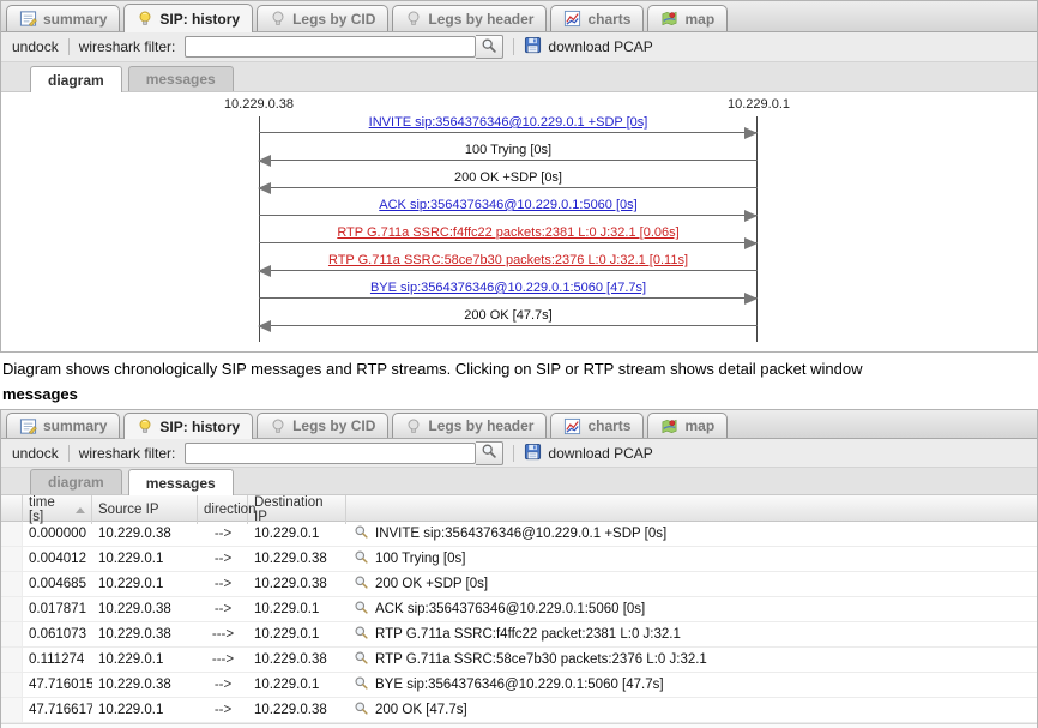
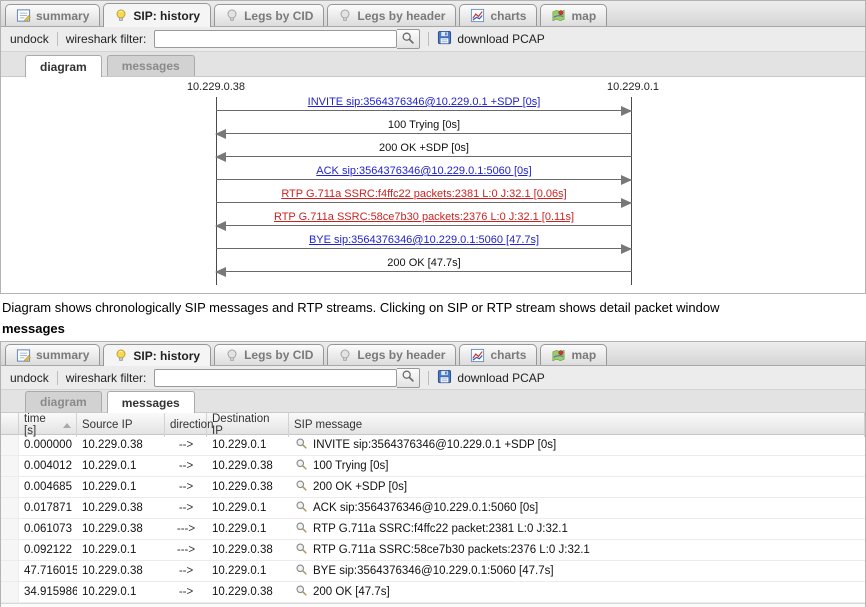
  summary
  SIP: history
  Legs by CID
  Legs by header
  charts
  map
  undock
  wireshark filter:
  download PCAP
  diagram
  messages
  10.229.0.38
  10.229.0.1
  INVITE sip:3564376346@10.229.0.1 +SDP [0s]
  100 Trying [0s]
  200 OK +SDP [0s]
  ACK sip:3564376346@10.229.0.1:5060 [0s]
  RTP G.711a SSRC:f4ffc22 packets:2381 L:0 J:32.1 [0.06s]
  RTP G.711a SSRC:58ce7b30 packets:2376 L:0 J:32.1 [0.11s]
  BYE sip:3564376346@10.229.0.1:5060 [47.7s]
  200 OK [47.7s]
  Diagram shows chronologically SIP messages and RTP streams. Clicking on SIP or RTP stream shows detail packet window
  messages
  summary
  SIP: history
  Legs by CID
  Legs by header
  charts
  map
  undock
  wireshark filter:
  download PCAP
  diagram
  messages
  time [s]
  Source IP
  directio
  Destination IP
+ SIP message
  0.000000
  10.229.0.38
  -->
  10.229.0.1
  INVITE sip:3564376346@10.229.0.1 +SDP [0s]
  0.004012
  10.229.0.1
  -->
  10.229.0.38
  100 Trying [0s]
  0.004685
  10.229.0.1
  -->
  10.229.0.38
  200 OK +SDP [0s]
  0.017871
  10.229.0.38
  -->
  10.229.0.1
  ACK sip:3564376346@10.229.0.1:5060 [0s]
  0.061073
  10.229.0.38
  --->
  10.229.0.1
  RTP G.711a SSRC:f4ffc22 packet:2381 L:0 J:32.1
- 0.111274
+ 0.092122
  10.229.0.1
  --->
  10.229.0.38
  RTP G.711a SSRC:58ce7b30 packets:2376 L:0 J:32.1
  47.716015
  10.229.0.38
  -->
  10.229.0.1
  BYE sip:3564376346@10.229.0.1:5060 [47.7s]
- 47.716617
+ 34.915986
  10.229.0.1
  -->
  10.229.0.38
  200 OK [47.7s]
